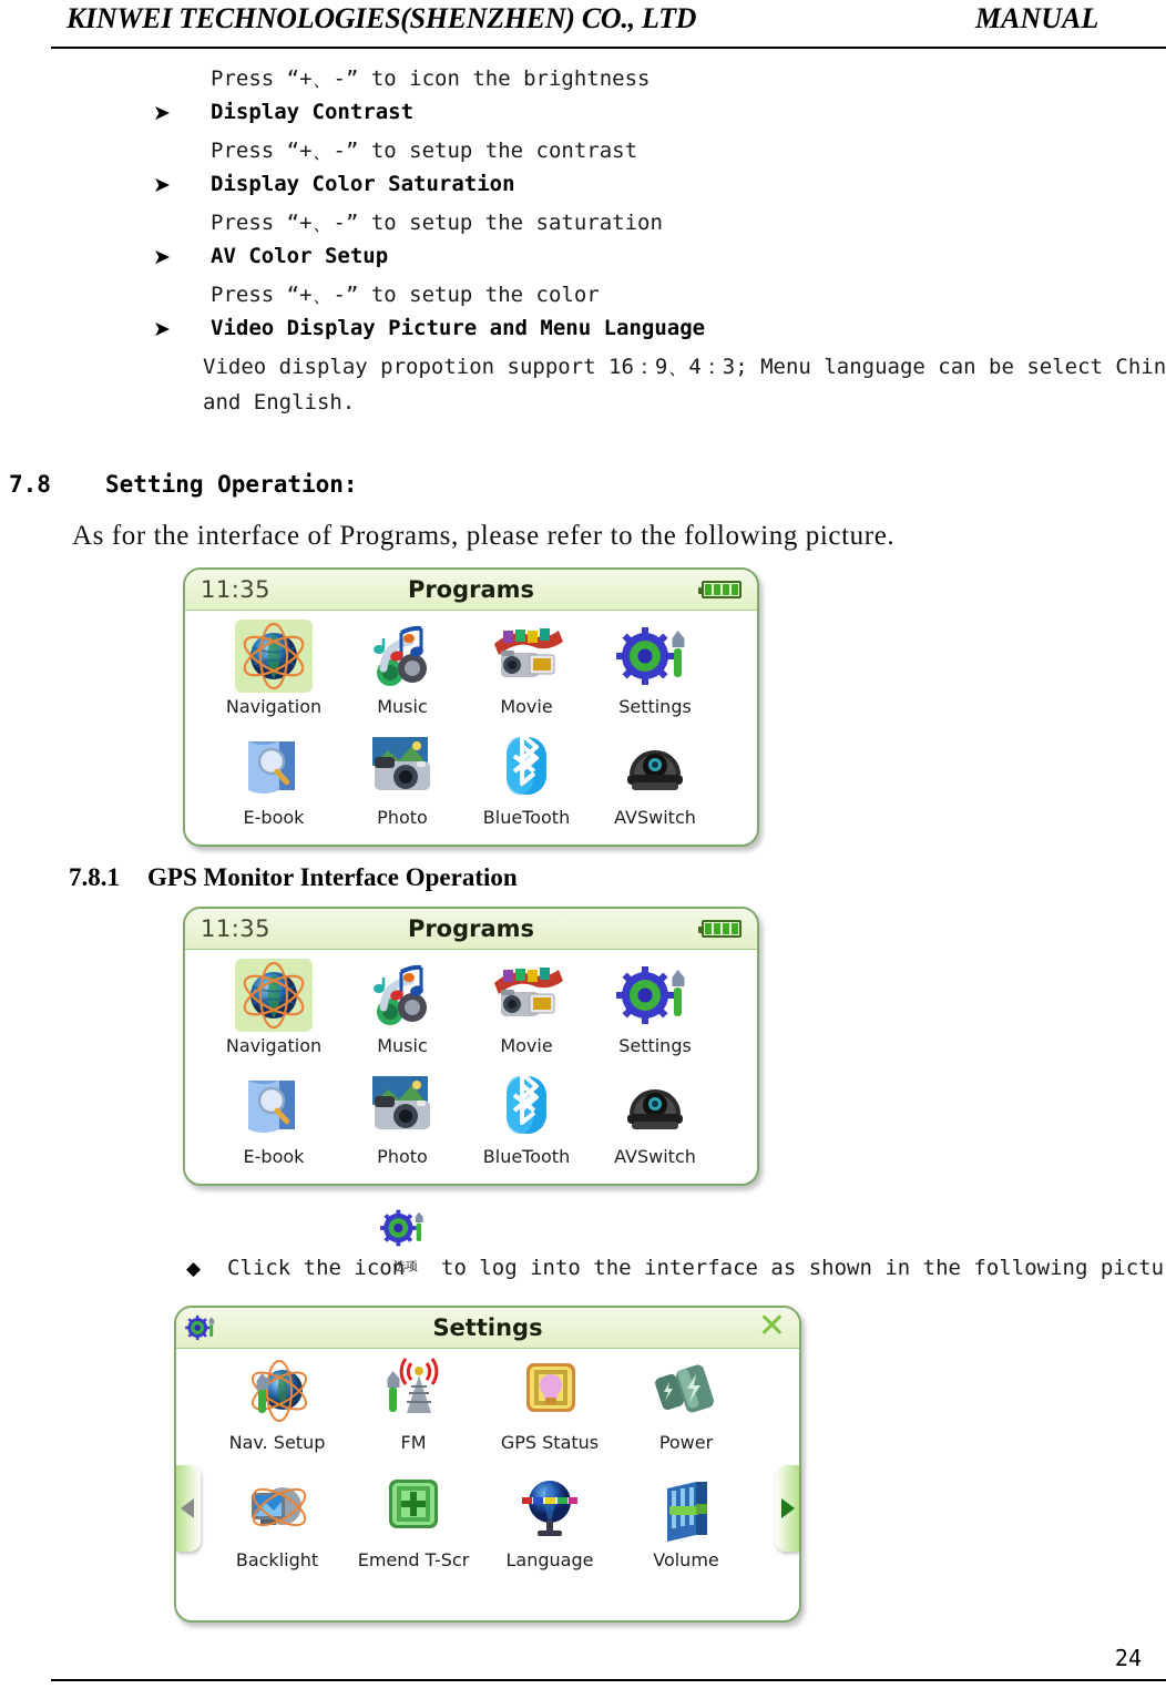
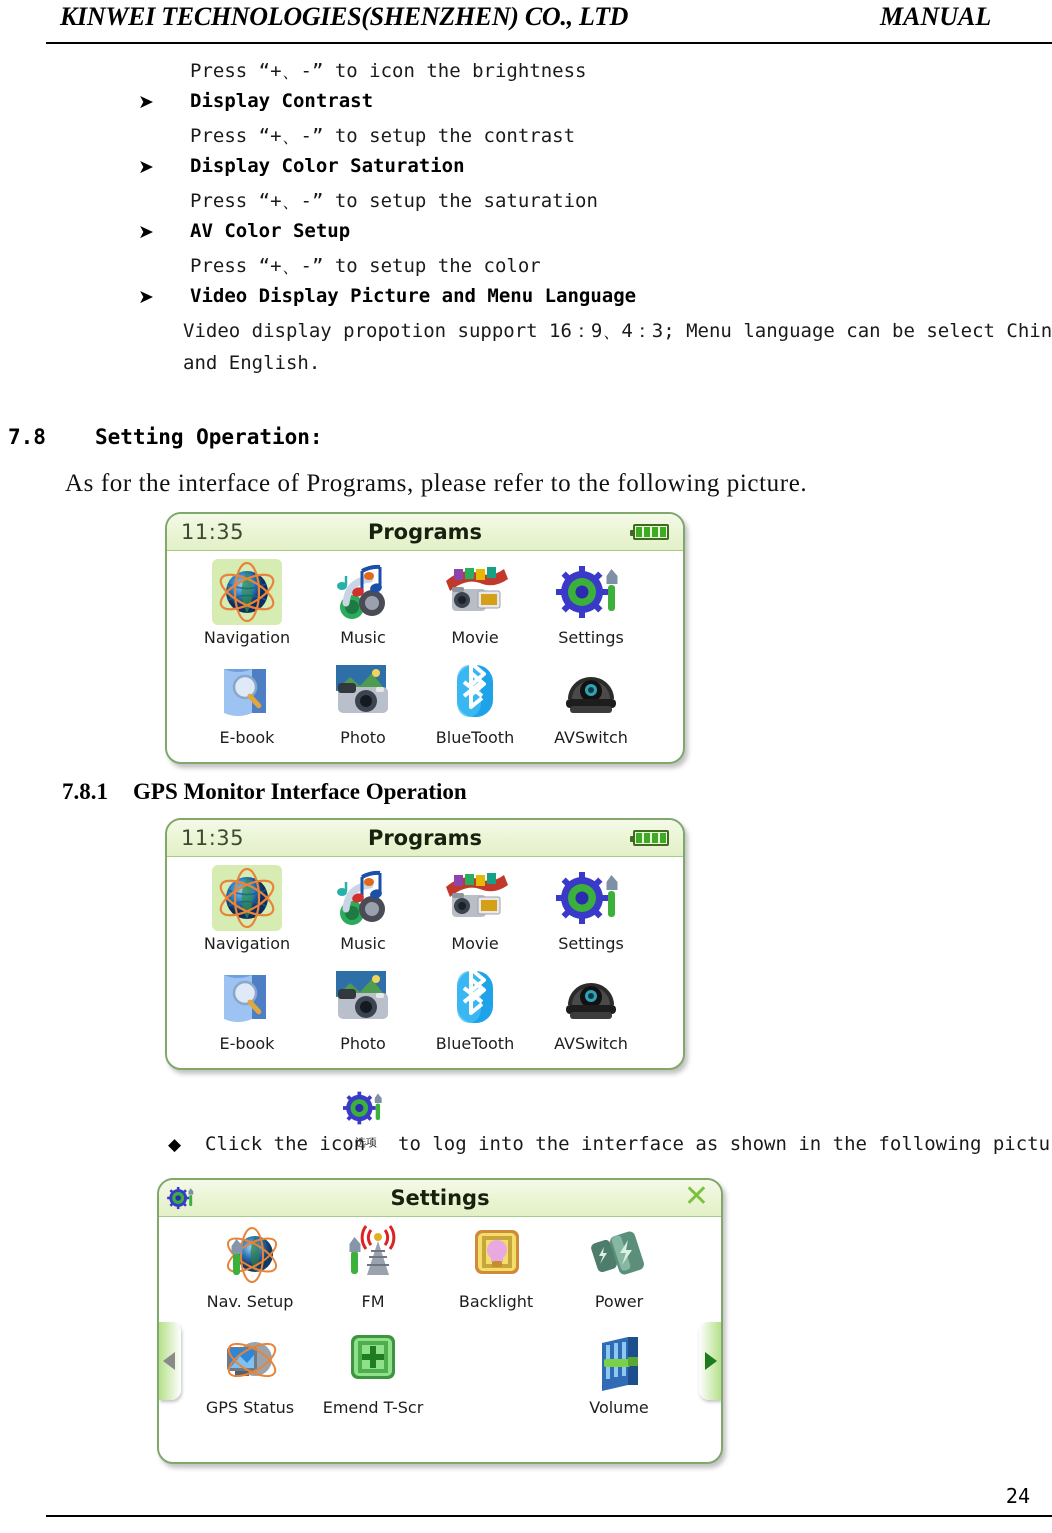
  KINWEI TECHNOLOGIES(SHENZHEN) CO., LTD
  MANUAL
  Press “+、-” to icon the brightness
  ➤
  Display Contrast
  Press “+、-” to setup the contrast
  ➤
  Display Color Saturation
  Press “+、-” to setup the saturation
  ➤
  AV Color Setup
  Press “+、-” to setup the color
  ➤
  Video Display Picture and Menu Language
  Video display propotion support 16：9、4：3; Menu language can be select Chin
  and English.
  7.8
  Setting Operation:
  As for the interface of Programs, please refer to the following picture.
  11:35
  Programs
  Navigation
  Music
  Movie
  Settings
  E-book
  Photo
  BlueTooth
  AVSwitch
  7.8.1
  GPS Monitor Interface Operation
  11:35
  Programs
  Navigation
  Music
  Movie
  Settings
  E-book
  Photo
  BlueTooth
  AVSwitch
  ◆
  Click the icon
  选项
  to log into the interface as shown in the following pictu
  Settings
  ✕
  Nav. Setup
  FM
- GPS Status
+ Backlight
  Power
- Backlight
+ GPS Status
  Emend T-Scr
- Language
  Volume
  24
